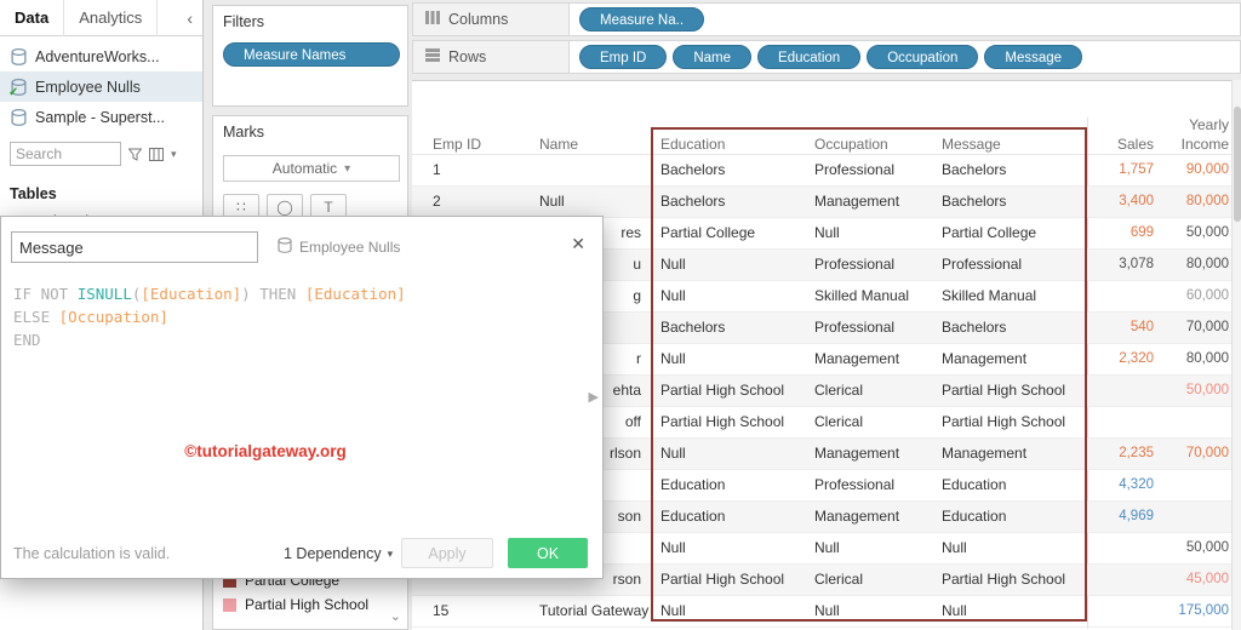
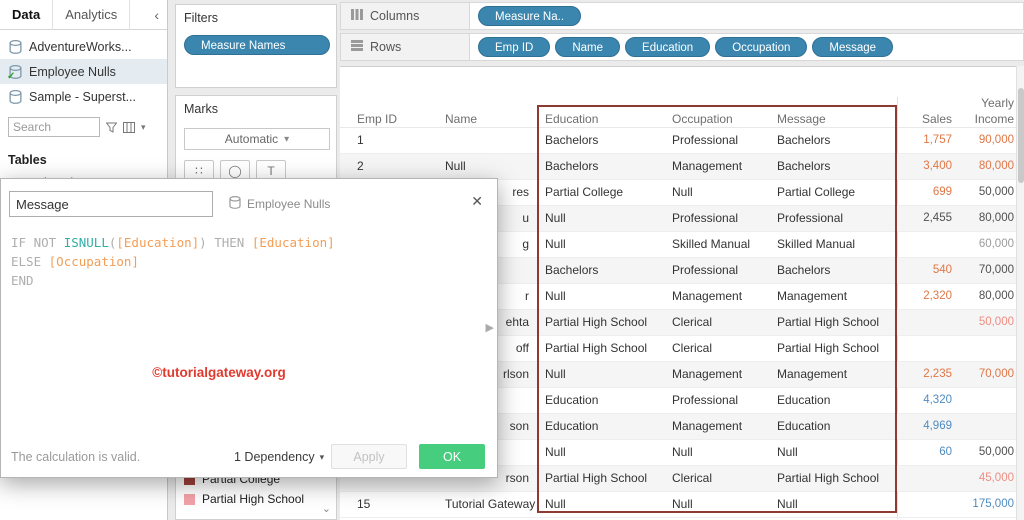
  Data
  Analytics
  ‹
  AdventureWorks...
  ✓
  Employee Nulls
  Sample - Superst...
  Search
  ▾
  Tables
  Filters
  Measure Names
  Marks
  Automatic
  ▾
  ∷
  ◯
  T
  Partial College
  Partial High School
  ⌄
  Columns
  Measure Na..
  Rows
  Emp ID
  Name
  Education
  Occupation
  Message
  Emp ID
  Name
  Education
  Occupation
  Message
  Sales
  Yearly
  Income
  1
  Bachelors
  Professional
  Bachelors
  1,757
  90,000
  2
  Null
  Bachelors
  Management
  Bachelors
  3,400
  80,000
  res
  Partial College
  Null
  Partial College
  699
  50,000
  u
  Null
  Professional
  Professional
- 3,078
+ 2,455
  80,000
  g
  Null
  Skilled Manual
  Skilled Manual
  60,000
  Bachelors
  Professional
  Bachelors
  540
  70,000
  r
  Null
  Management
  Management
  2,320
  80,000
  ehta
  Partial High School
  Clerical
  Partial High School
  50,000
  off
  Partial High School
  Clerical
  Partial High School
  rlson
  Null
  Management
  Management
  2,235
  70,000
  Education
  Professional
  Education
  4,320
  son
  Education
  Management
  Education
  4,969
  Null
  Null
  Null
+ 60
  50,000
  rson
  Partial High School
  Clerical
  Partial High School
  45,000
  15
  Tutorial Gateway
  Null
  Null
  Null
  175,000
  Message
  Employee Nulls
  ✕
  IF NOT ISNULL([Education]) THEN [Education]
  ELSE [Occupation]
  END
  ▶
  ©tutorialgateway.org
  The calculation is valid.
  1 Dependency
  ▾
  Apply
  OK
